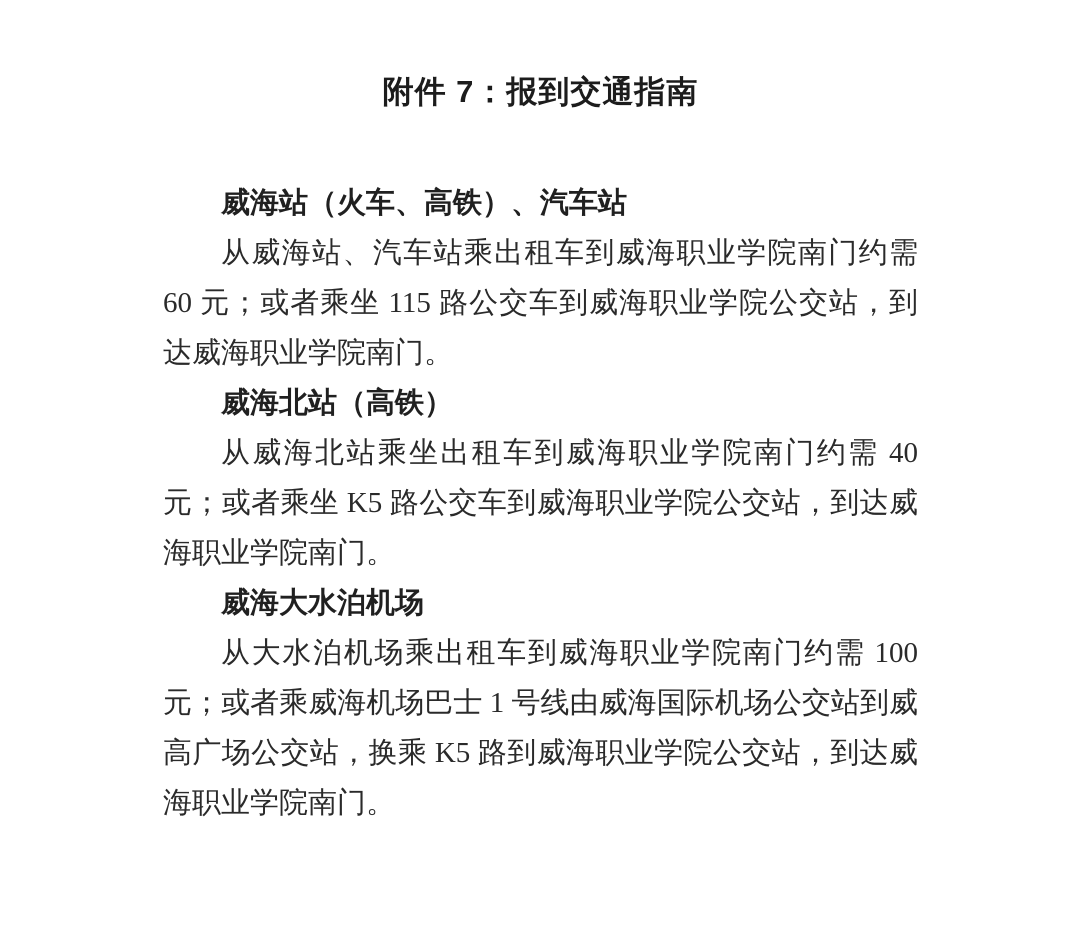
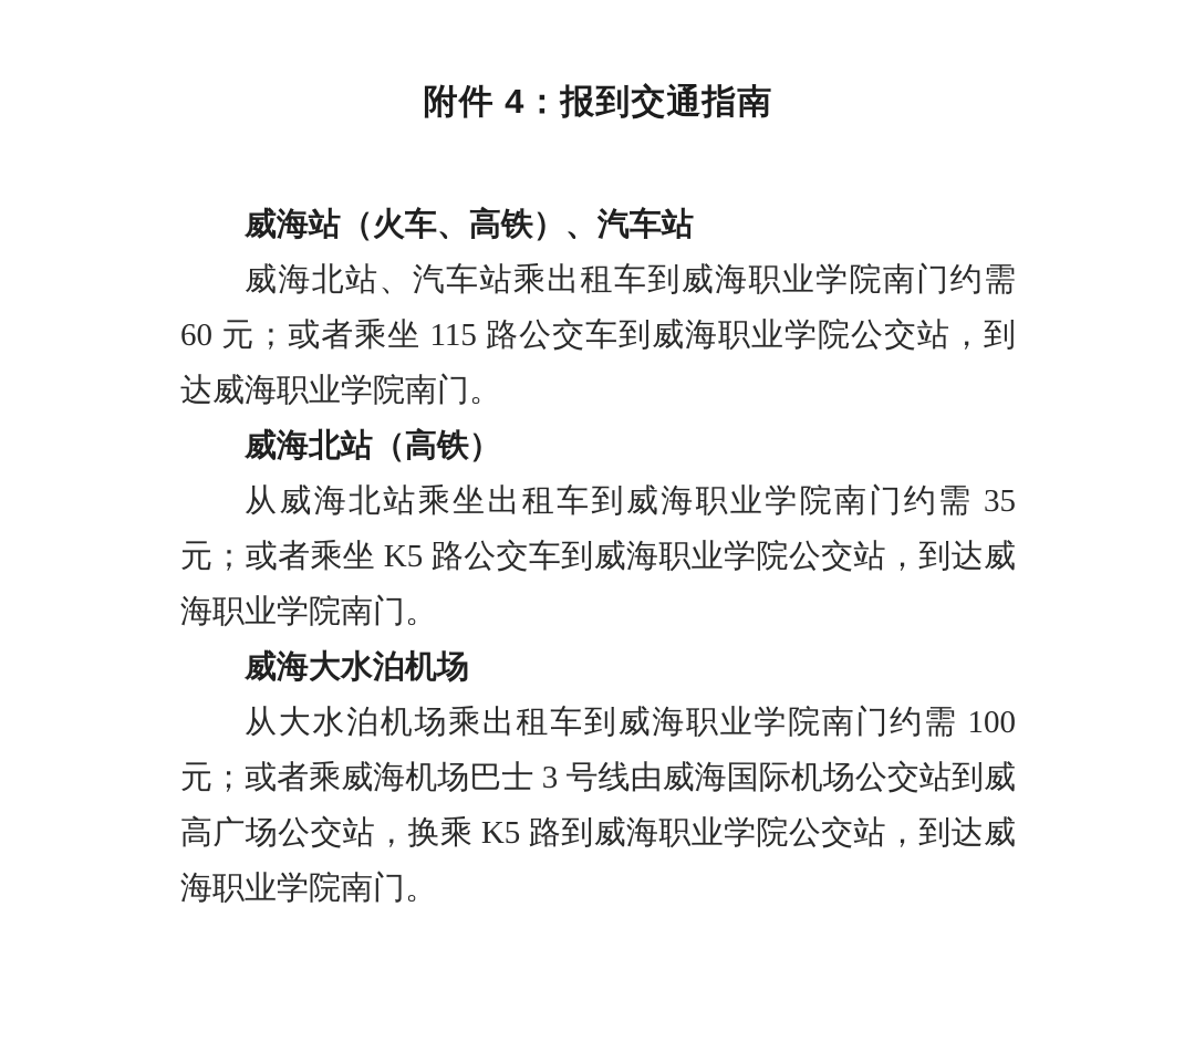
- 附件 7：报到交通指南
+ 附件 4：报到交通指南
  威海站（火车、高铁）、汽车站
- 从威海站、汽车站乘出租车到威海职业学院南门约需 60 元；或者乘坐 115 路公交车到威海职业学院公交站，到达威海职业学院南门。
+ 威海北站、汽车站乘出租车到威海职业学院南门约需 60 元；或者乘坐 115 路公交车到威海职业学院公交站，到达威海职业学院南门。
  威海北站（高铁）
- 从威海北站乘坐出租车到威海职业学院南门约需 40 元；或者乘坐 K5 路公交车到威海职业学院公交站，到达威海职业学院南门。
+ 从威海北站乘坐出租车到威海职业学院南门约需 35 元；或者乘坐 K5 路公交车到威海职业学院公交站，到达威海职业学院南门。
  威海大水泊机场
- 从大水泊机场乘出租车到威海职业学院南门约需 100 元；或者乘威海机场巴士 1 号线由威海国际机场公交站到威高广场公交站，换乘 K5 路到威海职业学院公交站，到达威海职业学院南门。
+ 从大水泊机场乘出租车到威海职业学院南门约需 100 元；或者乘威海机场巴士 3 号线由威海国际机场公交站到威高广场公交站，换乘 K5 路到威海职业学院公交站，到达威海职业学院南门。
